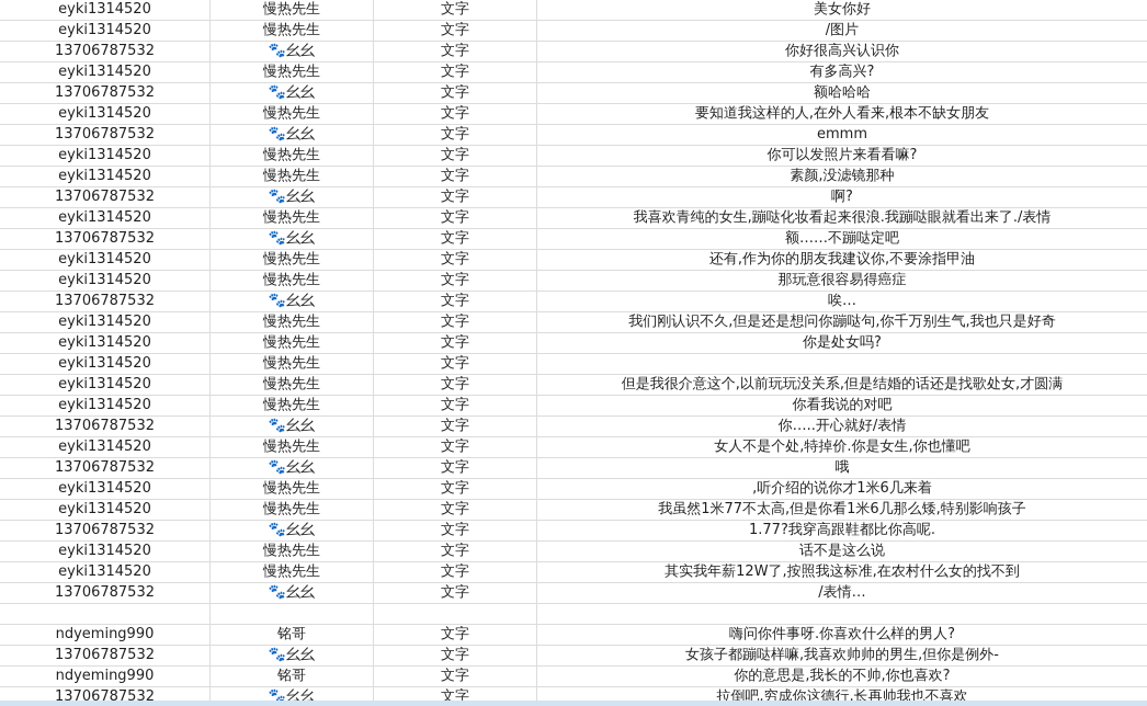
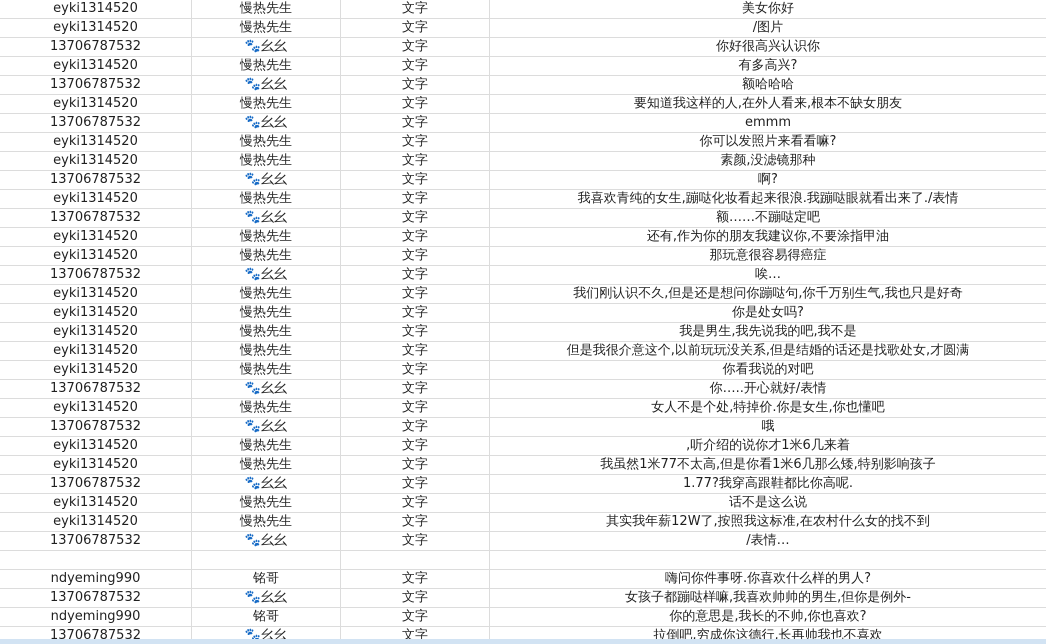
  eyki1314520
  慢热先生
  文字
  美女你好
  eyki1314520
  慢热先生
  文字
  /图片
  13706787532
  🐾幺幺
  文字
  你好很高兴认识你
  eyki1314520
  慢热先生
  文字
  有多高兴?
  13706787532
  🐾幺幺
  文字
  额哈哈哈
  eyki1314520
  慢热先生
  文字
  要知道我这样的人,在外人看来,根本不缺女朋友
  13706787532
  🐾幺幺
  文字
  emmm
  eyki1314520
  慢热先生
  文字
  你可以发照片来看看嘛?
  eyki1314520
  慢热先生
  文字
  素颜,没滤镜那种
  13706787532
  🐾幺幺
  文字
  啊?
  eyki1314520
  慢热先生
  文字
  我喜欢青纯的女生,蹦哒化妆看起来很浪.我蹦哒眼就看出来了./表情
  13706787532
  🐾幺幺
  文字
  额……不蹦哒定吧
  eyki1314520
  慢热先生
  文字
  还有,作为你的朋友我建议你,不要涂指甲油
  eyki1314520
  慢热先生
  文字
  那玩意很容易得癌症
  13706787532
  🐾幺幺
  文字
  唉…
  eyki1314520
  慢热先生
  文字
  我们刚认识不久,但是还是想问你蹦哒句,你千万别生气,我也只是好奇
  eyki1314520
  慢热先生
  文字
  你是处女吗?
  eyki1314520
  慢热先生
  文字
+ 我是男生,我先说我的吧,我不是
  eyki1314520
  慢热先生
  文字
  但是我很介意这个,以前玩玩没关系,但是结婚的话还是找歌处女,才圆满
  eyki1314520
  慢热先生
  文字
  你看我说的对吧
  13706787532
  🐾幺幺
  文字
  你…..开心就好/表情
  eyki1314520
  慢热先生
  文字
  女人不是个处,特掉价.你是女生,你也懂吧
  13706787532
  🐾幺幺
  文字
  哦
  eyki1314520
  慢热先生
  文字
  ,听介绍的说你才1米6几来着
  eyki1314520
  慢热先生
  文字
  我虽然1米77不太高,但是你看1米6几那么矮,特别影响孩子
  13706787532
  🐾幺幺
  文字
  1.77?我穿高跟鞋都比你高呢.
  eyki1314520
  慢热先生
  文字
  话不是这么说
  eyki1314520
  慢热先生
  文字
  其实我年薪12W了,按照我这标准,在农村什么女的找不到
  13706787532
  🐾幺幺
  文字
  /表情…
  ndyeming990
  铭哥
  文字
  嗨问你件事呀.你喜欢什么样的男人?
  13706787532
  🐾幺幺
  文字
  女孩子都蹦哒样嘛,我喜欢帅帅的男生,但你是例外-
  ndyeming990
  铭哥
  文字
  你的意思是,我长的不帅,你也喜欢?
  13706787532
  🐾幺幺
  文字
  拉倒吧,穷成你这德行,长再帅我也不喜欢
